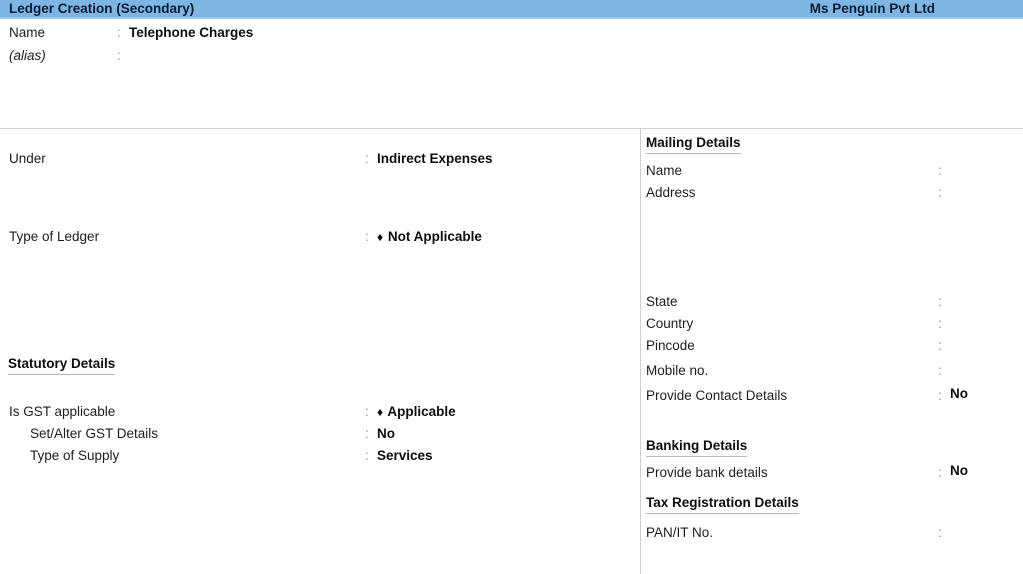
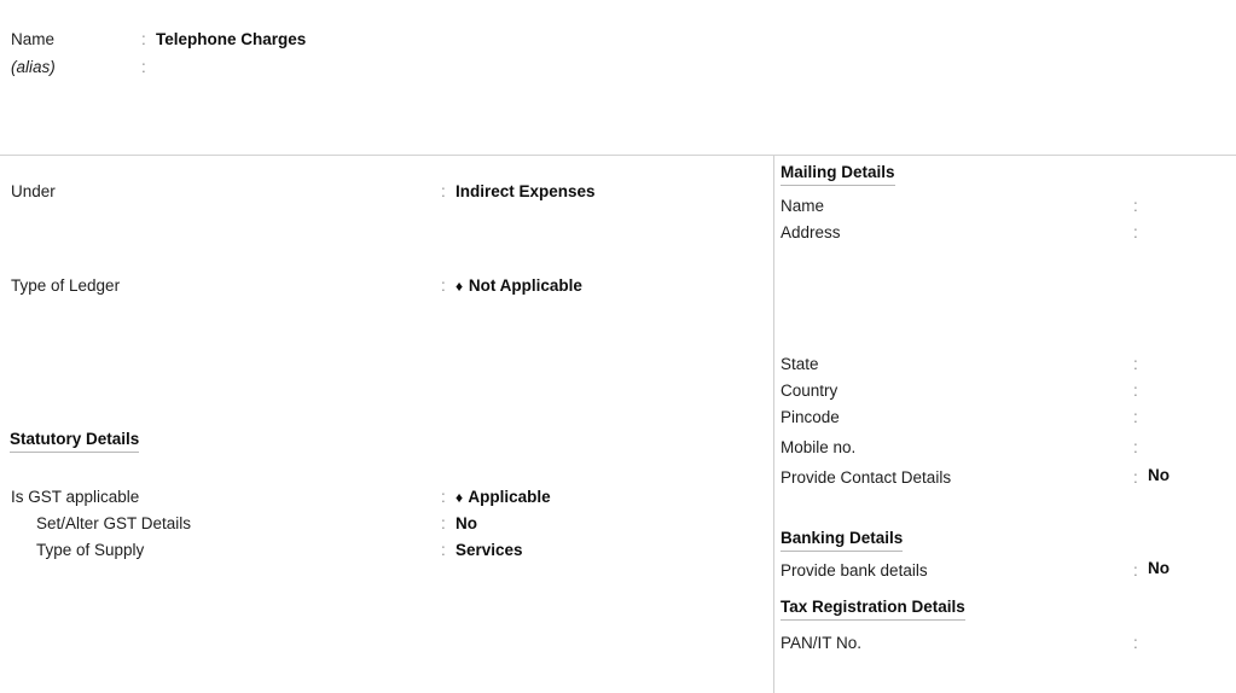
- Ledger Creation (Secondary)
- Ms Penguin Pvt Ltd
  Name
  :
  Telephone Charges
  (alias)
  :
  Under
  :
  Indirect Expenses
  Type of Ledger
  :
  ♦ Not Applicable
  Statutory Details
  Is GST applicable
  :
  ♦ Applicable
  Set/Alter GST Details
  :
  No
  Type of Supply
  :
  Services
  Mailing Details
  Name
  :
  Address
  :
  State
  :
  Country
  :
  Pincode
  :
  Mobile no.
  :
  Provide Contact Details
  :
  No
  Banking Details
  Provide bank details
  :
  No
  Tax Registration Details
  PAN/IT No.
  :
